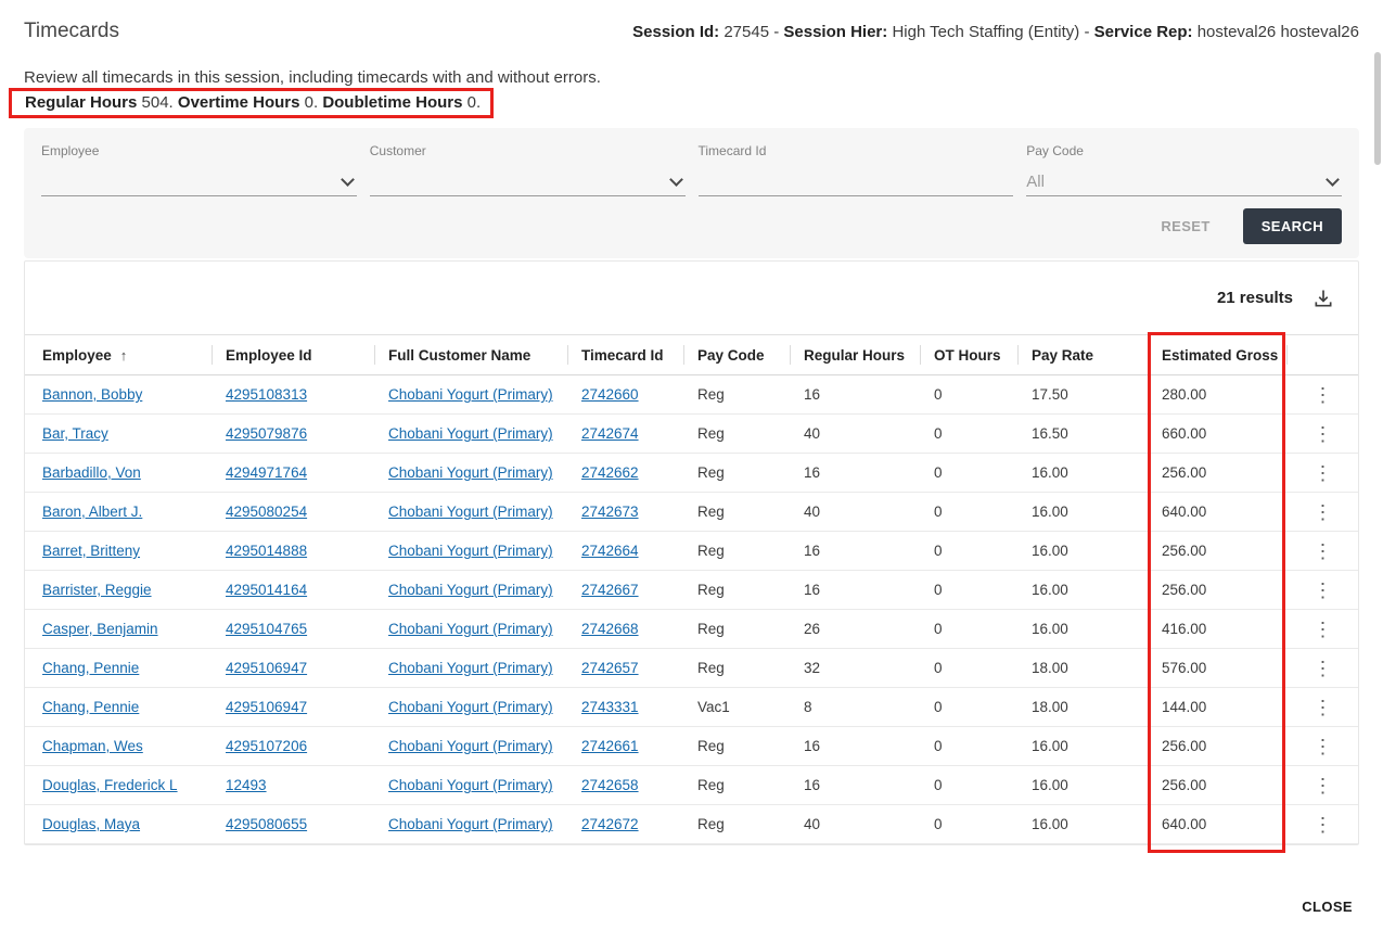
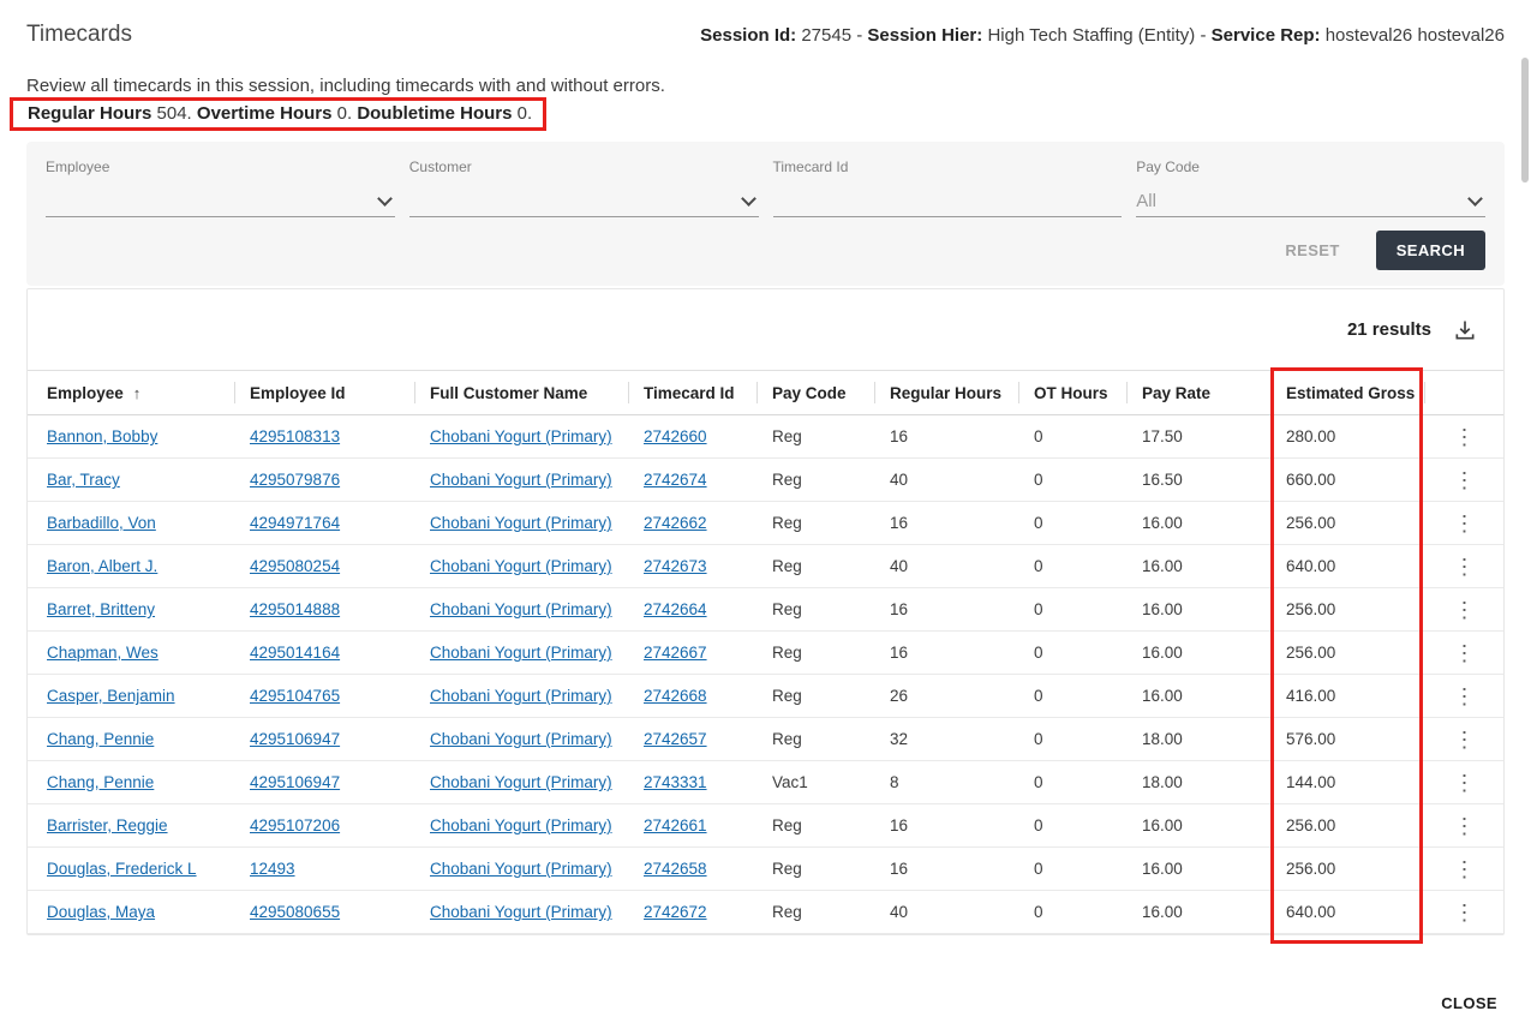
  Timecards
  Session Id: 27545 - Session Hier: High Tech Staffing (Entity) - Service Rep: hosteval26 hosteval26
  Review all timecards in this session, including timecards with and without errors.
  Regular Hours 504. Overtime Hours 0. Doubletime Hours 0.
  Employee
  Customer
  Timecard Id
  Pay Code
  All
  RESET
  SEARCH
  21 results
  Employee ↑	Employee Id	Full Customer Name	Timecard Id	Pay Code	Regular Hours	OT Hours	Pay Rate	Estimated Gross
  Bannon, Bobby	4295108313	Chobani Yogurt (Primary)	2742660	Reg	16	0	17.50	280.00	⋮
  Bar, Tracy	4295079876	Chobani Yogurt (Primary)	2742674	Reg	40	0	16.50	660.00	⋮
  Barbadillo, Von	4294971764	Chobani Yogurt (Primary)	2742662	Reg	16	0	16.00	256.00	⋮
  Baron, Albert J.	4295080254	Chobani Yogurt (Primary)	2742673	Reg	40	0	16.00	640.00	⋮
  Barret, Britteny	4295014888	Chobani Yogurt (Primary)	2742664	Reg	16	0	16.00	256.00	⋮
- Barrister, Reggie	4295014164	Chobani Yogurt (Primary)	2742667	Reg	16	0	16.00	256.00	⋮
+ Chapman, Wes	4295014164	Chobani Yogurt (Primary)	2742667	Reg	16	0	16.00	256.00	⋮
  Casper, Benjamin	4295104765	Chobani Yogurt (Primary)	2742668	Reg	26	0	16.00	416.00	⋮
  Chang, Pennie	4295106947	Chobani Yogurt (Primary)	2742657	Reg	32	0	18.00	576.00	⋮
  Chang, Pennie	4295106947	Chobani Yogurt (Primary)	2743331	Vac1	8	0	18.00	144.00	⋮
- Chapman, Wes	4295107206	Chobani Yogurt (Primary)	2742661	Reg	16	0	16.00	256.00	⋮
+ Barrister, Reggie	4295107206	Chobani Yogurt (Primary)	2742661	Reg	16	0	16.00	256.00	⋮
  Douglas, Frederick L	12493	Chobani Yogurt (Primary)	2742658	Reg	16	0	16.00	256.00	⋮
  Douglas, Maya	4295080655	Chobani Yogurt (Primary)	2742672	Reg	40	0	16.00	640.00	⋮
  CLOSE
